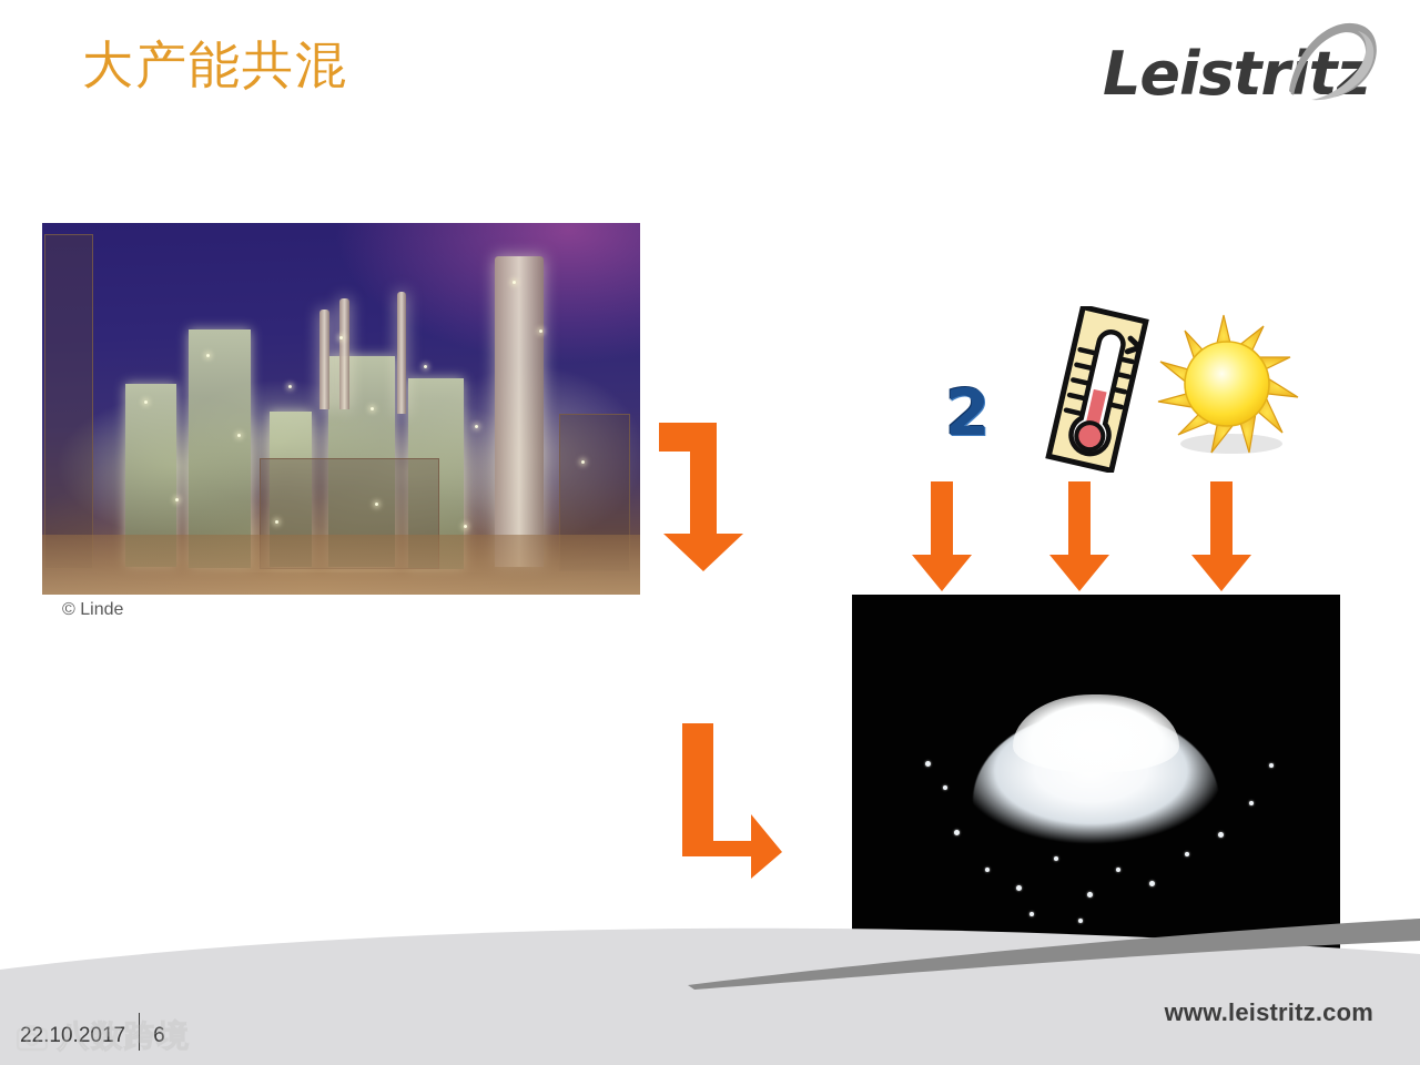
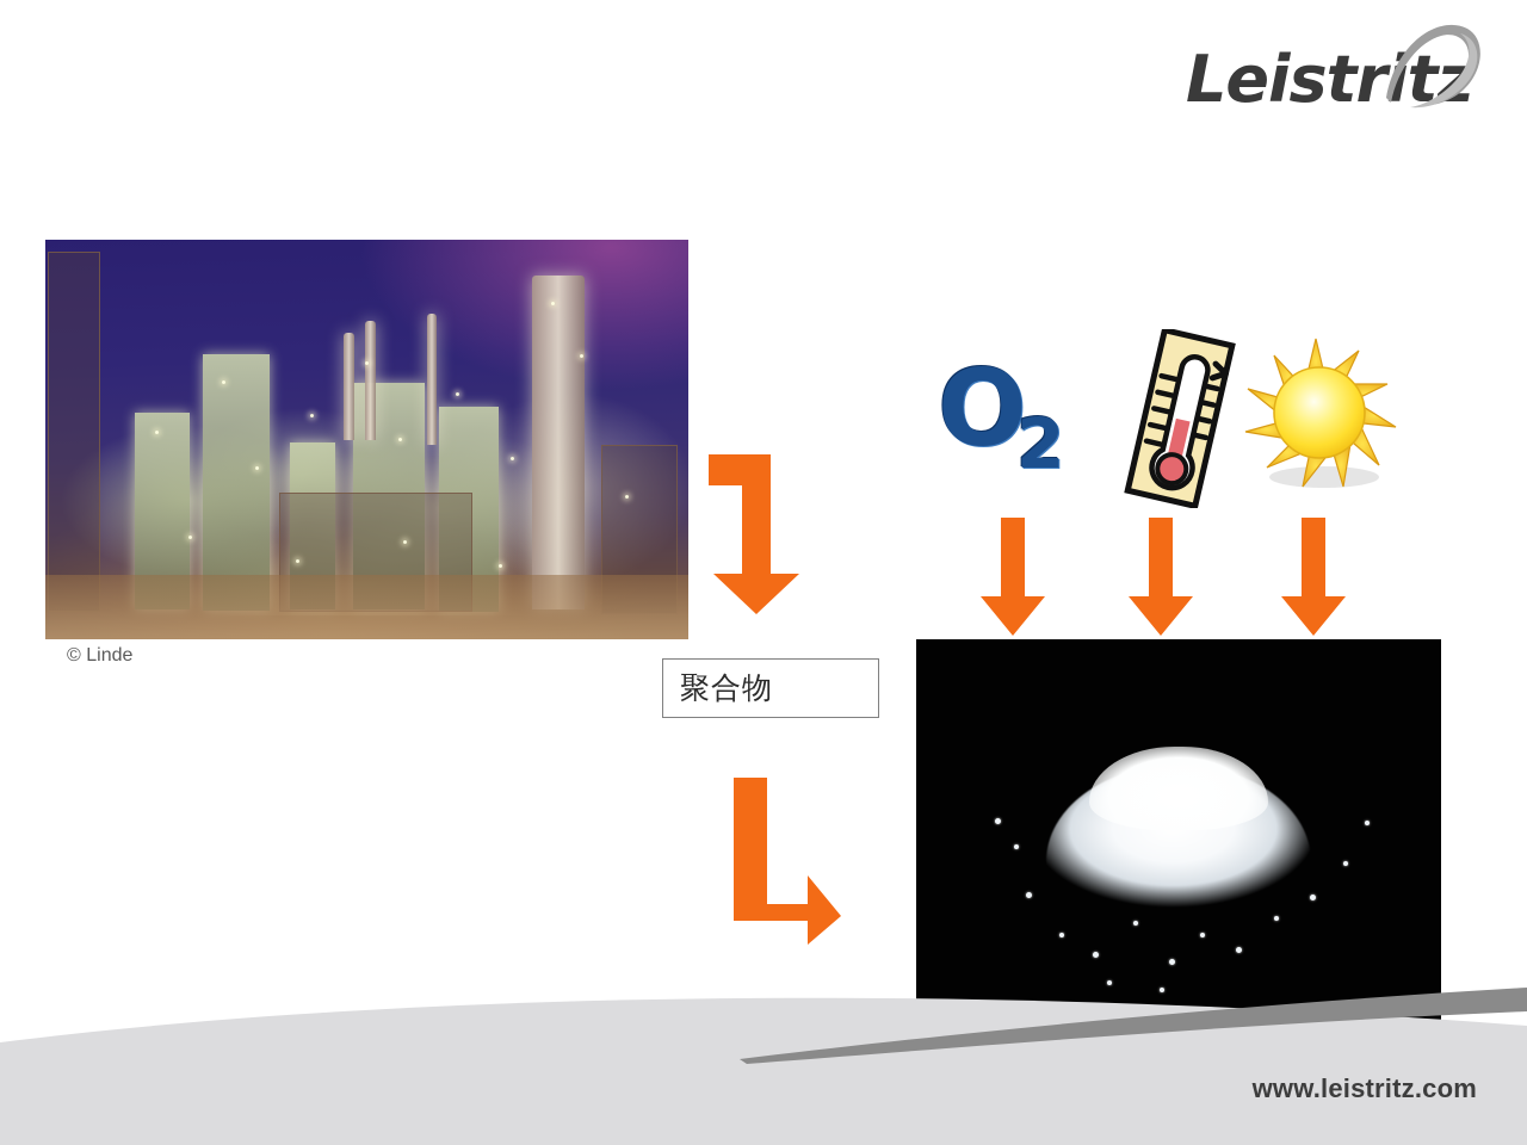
- 大产能共混
  Leistrtz
  © Linde
+ 聚合物
+ O
  2
- 22.10.2017
- 6
  www.leistritz.com
- 八数跨境
